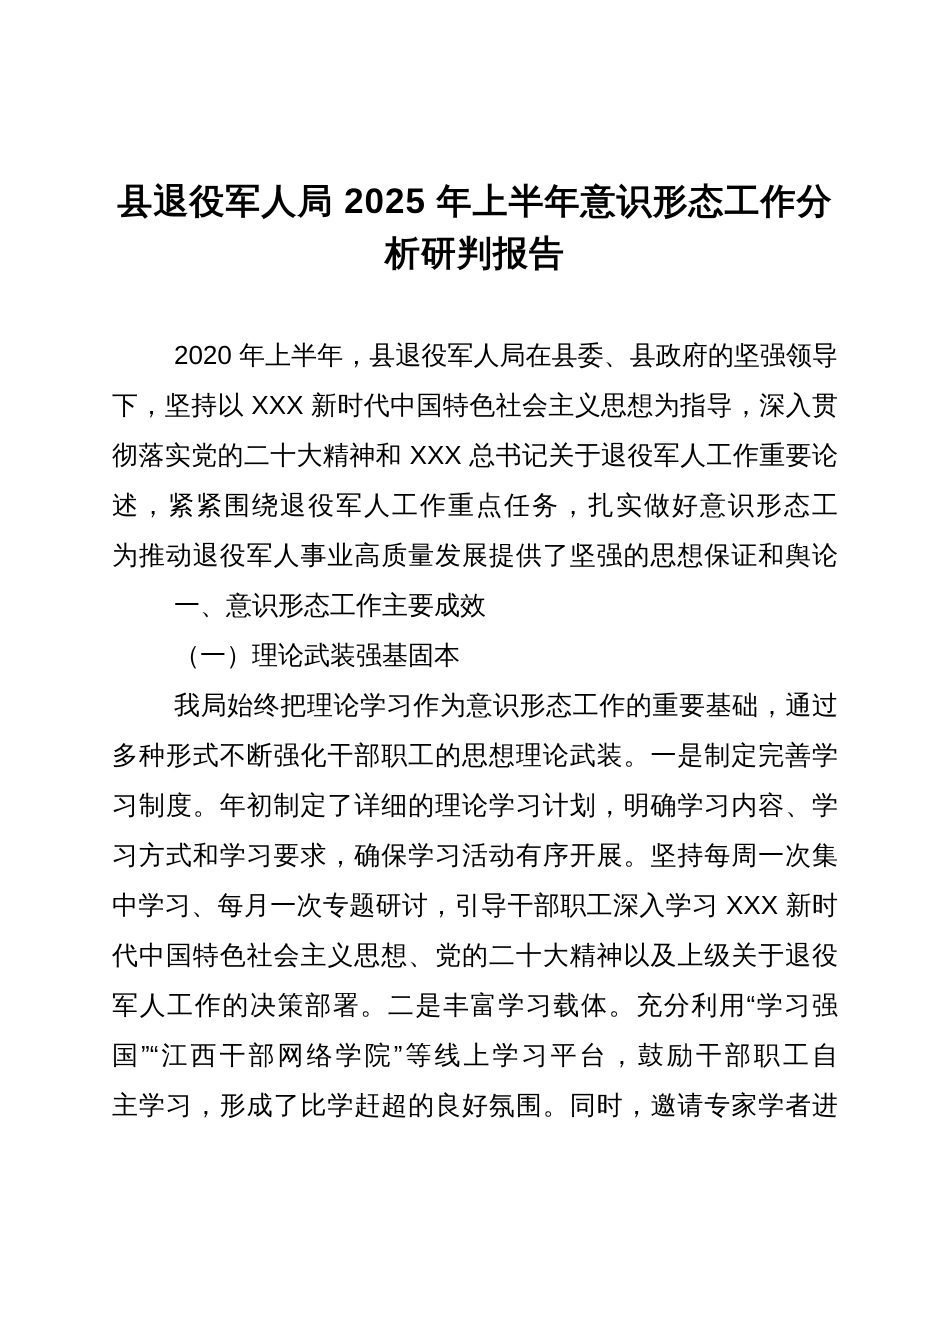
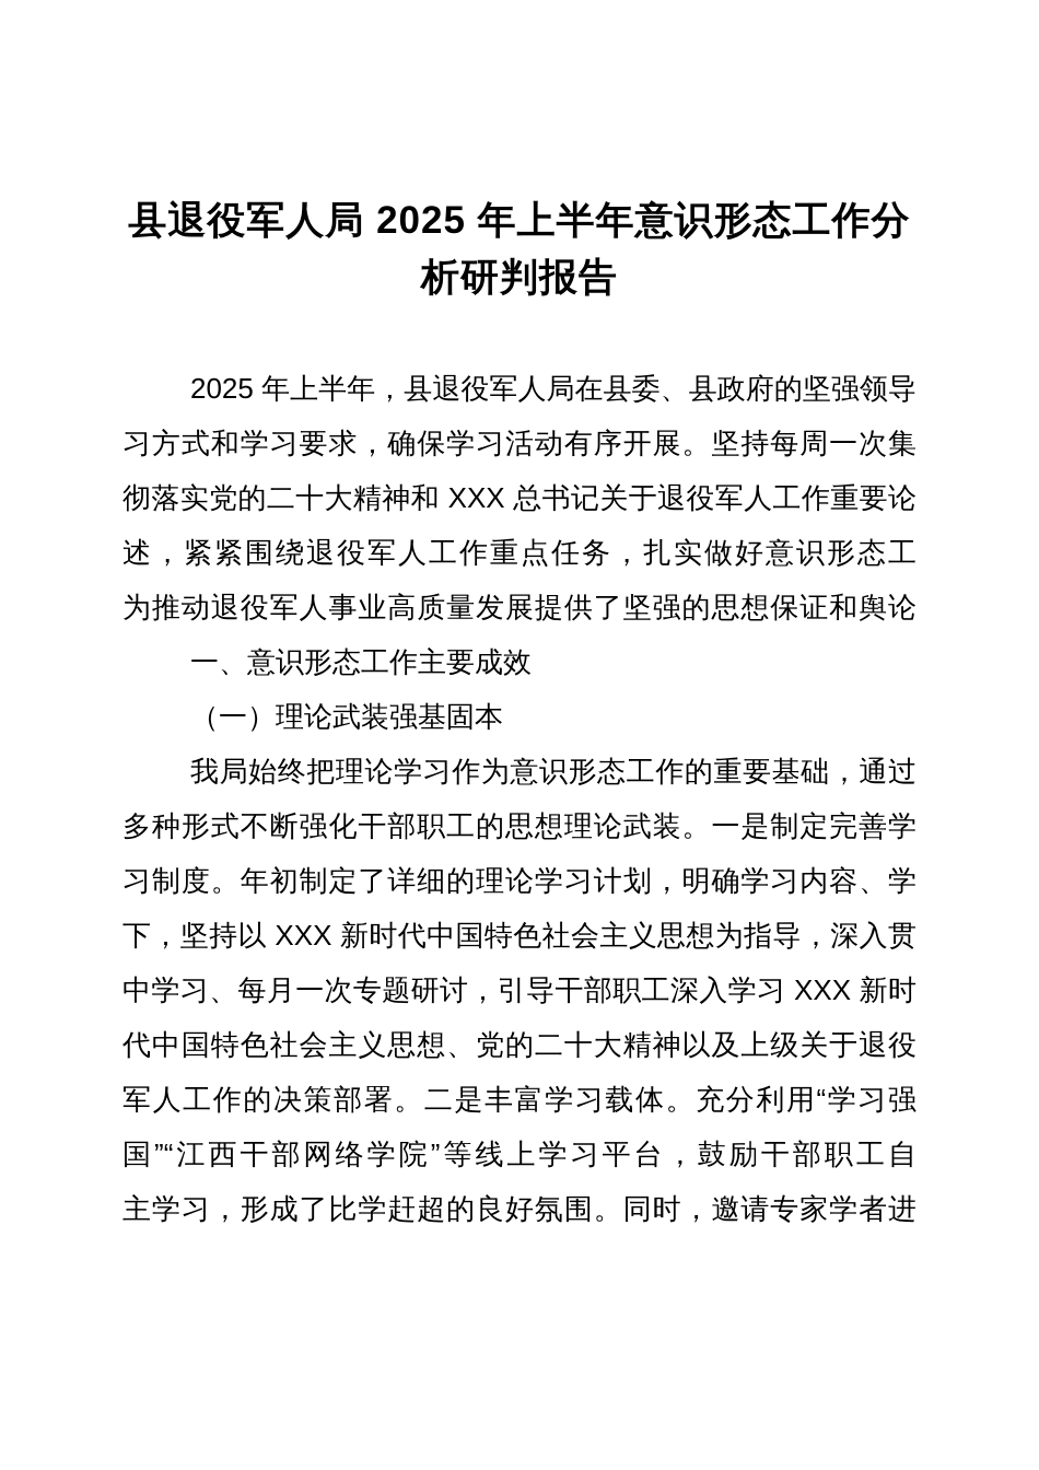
  县退役军人局 2025 年上半年意识形态工作分
  析研判报告
- 2020 年上半年，县退役军人局在县委、县政府的坚强领导
+ 2025 年上半年，县退役军人局在县委、县政府的坚强领导
- 下，坚持以 XXX 新时代中国特色社会主义思想为指导，深入贯
+ 习方式和学习要求，确保学习活动有序开展。坚持每周一次集
  彻落实党的二十大精神和 XXX 总书记关于退役军人工作重要论
  述，紧紧围绕退役军人工作重点任务，扎实做好意识形态工
  为推动退役军人事业高质量发展提供了坚强的思想保证和舆论
  一、意识形态工作主要成效
  （一）理论武装强基固本
  我局始终把理论学习作为意识形态工作的重要基础，通过
  多种形式不断强化干部职工的思想理论武装。一是制定完善学
  习制度。年初制定了详细的理论学习计划，明确学习内容、学
- 习方式和学习要求，确保学习活动有序开展。坚持每周一次集
+ 下，坚持以 XXX 新时代中国特色社会主义思想为指导，深入贯
  中学习、每月一次专题研讨，引导干部职工深入学习 XXX 新时
  代中国特色社会主义思想、党的二十大精神以及上级关于退役
  军人工作的决策部署。二是丰富学习载体。充分利用“学习强
  国”“江西干部网络学院”等线上学习平台，鼓励干部职工自
  主学习，形成了比学赶超的良好氛围。同时，邀请专家学者进
